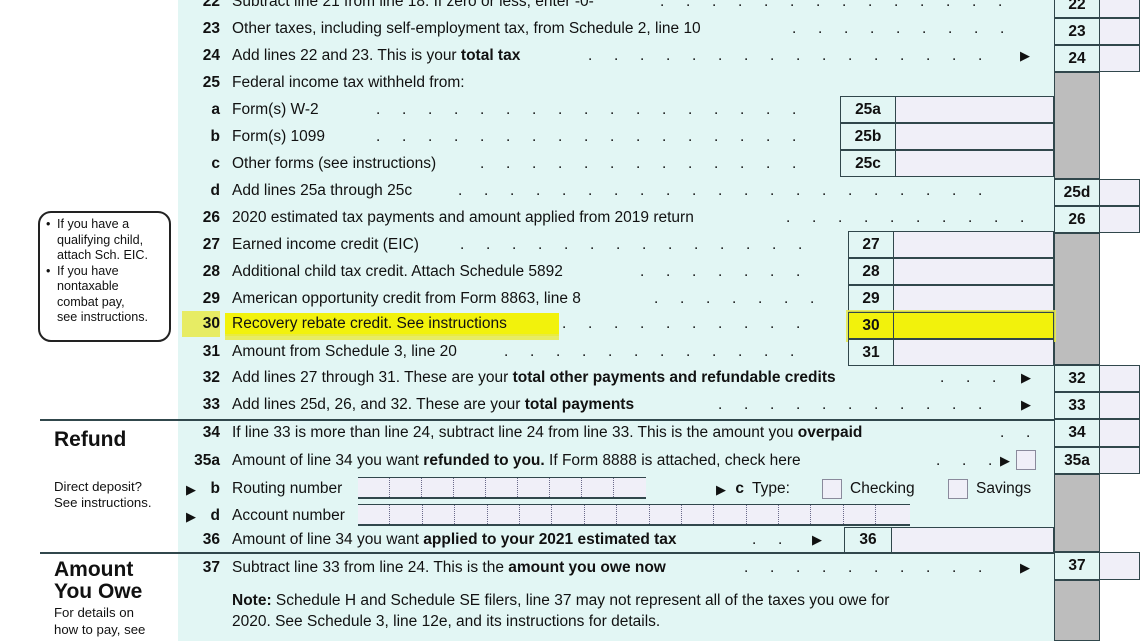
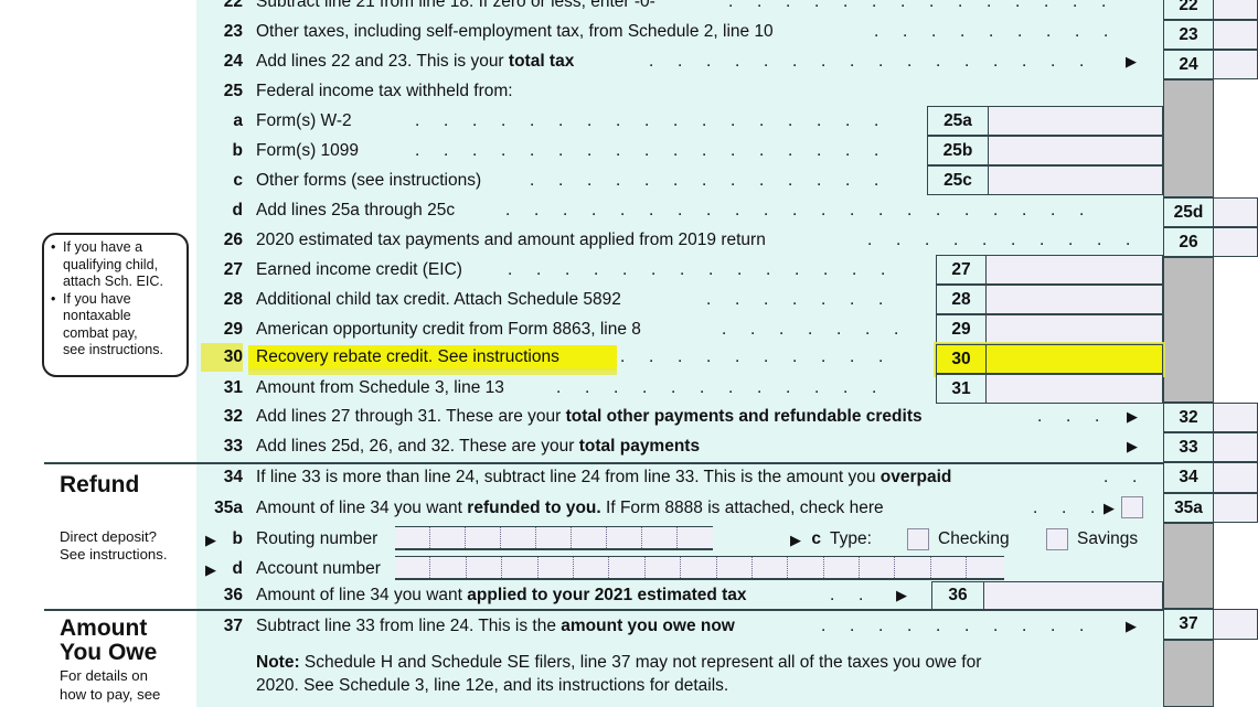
  22
  23
  24
  25d
  26
  32
  33
  34
  35a
  37
  22
  Subtract line 21 from line 18. If zero or less, enter -0-
  . . . . . . . . . . . . . .
  23
  Other taxes, including self-employment tax, from Schedule 2, line 10
  . . . . . . . . .
  24
  Add lines 22 and 23. This is your total tax
  . . . . . . . . . . . . . . . .
  ▶
  25
  Federal income tax withheld from:
  25a
  25b
  25c
  a
  Form(s) W-2
  . . . . . . . . . . . . . . . . .
  b
  Form(s) 1099
  . . . . . . . . . . . . . . . . .
  c
  Other forms (see instructions)
  . . . . . . . . . . . . .
  d
  Add lines 25a through 25c
  . . . . . . . . . . . . . . . . . . . . .
  26
  2020 estimated tax payments and amount applied from 2019 return
  . . . . . . . . . .
  27
  28
  29
  30
  31
  27
  Earned income credit (EIC)
  . . . . . . . . . . . . . .
  28
  Additional child tax credit. Attach Schedule 5892
  . . . . . . .
  29
  American opportunity credit from Form 8863, line 8
  . . . . . . .
  30
  Recovery rebate credit. See instructions
  . . . . . . . . . .
  31
- Amount from Schedule 3, line 20
+ Amount from Schedule 3, line 13
  . . . . . . . . . . . .
  32
  Add lines 27 through 31. These are your total other payments and refundable credits
  . . .
  ▶
  33
  Add lines 25d, 26, and 32. These are your total payments
- . . . . . . . . . . .
  ▶
  Refund
  Direct deposit?
  See instructions.
  34
  If line 33 is more than line 24, subtract line 24 from line 33. This is the amount you overpaid
  . .
  35a
  Amount of line 34 you want refunded to you. If Form 8888 is attached, check here
  . . .
  ▶
  ▶
  b
  Routing number
  ▶
  c
  Type:
  Checking
  Savings
  ▶
  d
  Account number
  36
  Amount of line 34 you want applied to your 2021 estimated tax
  . .
  ▶
  36
  Amount
  You Owe
  For details on
  how to pay, see
  37
  Subtract line 33 from line 24. This is the amount you owe now
  . . . . . . . . . .
  ▶
  Note: Schedule H and Schedule SE filers, line 37 may not represent all of the taxes you owe for
  2020. See Schedule 3, line 12e, and its instructions for details.
  •
  If you have a
  qualifying child,
  attach Sch. EIC.
  •
  If you have
  nontaxable
  combat pay,
  see instructions.
